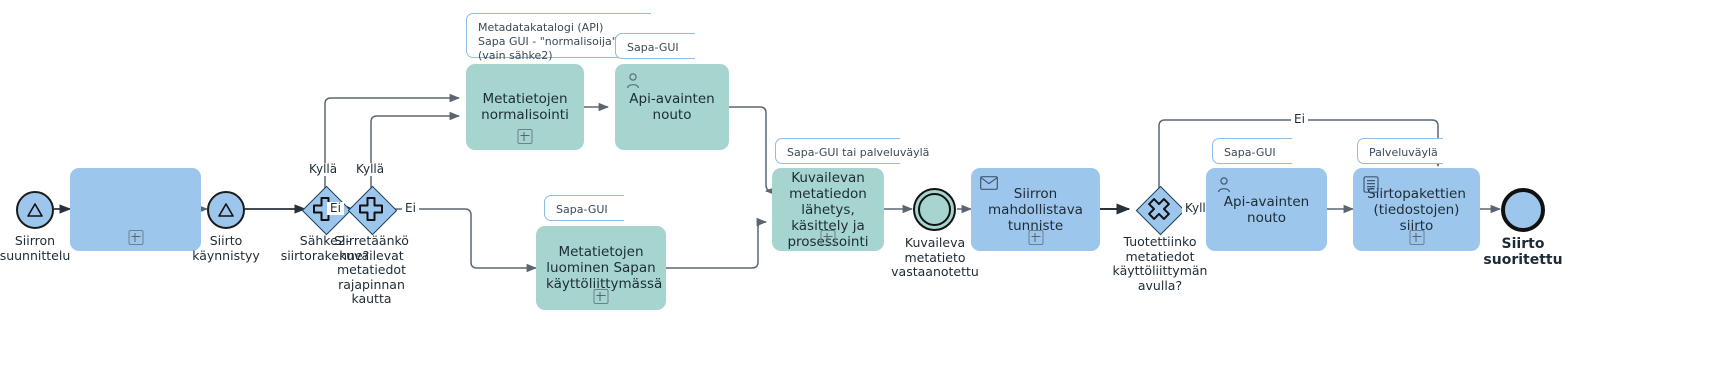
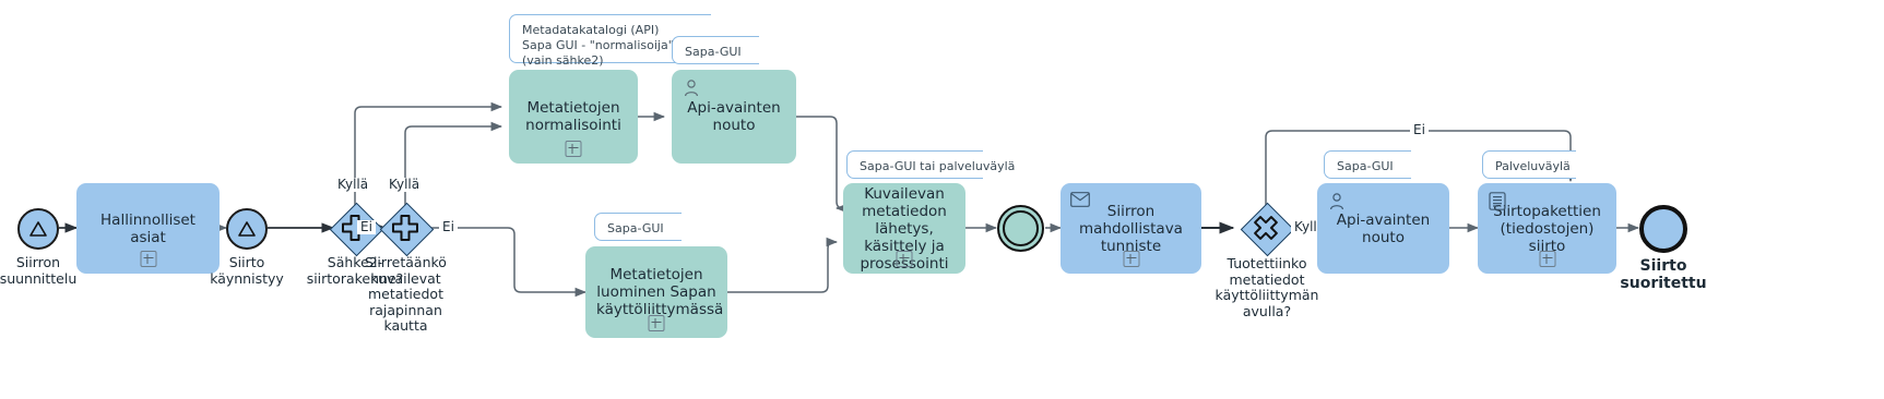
  Siirron
  suunnittelu
+ Hallinnolliset asiat
  Siirto
  käynnistyy
  Sähke2-
  siirtorakenne?
  Siirretäänkö
  kuvailevat
  metatiedot
  rajapinnan
  kautta
  Kyllä
  Kyllä
  Ei
  Ei
  Metadatakatalogi (API)
  Sapa GUI - "normalisoija
  (vain sähke2)
  Metatietojen
  normalisointi
  Sapa-GUI
  Api-avainten nouto
  Sapa-GUI
  Metatietojen
  luominen Sapan
  käyttöliittymässä
  Sapa-GUI tai palveluväylä
  Kuvailevan
  metatiedon
  lähetys, käsittely ja
  prosointi
- Kuvaileva
- metatieto
- vastaanotettu
  Siirron
  mahdollistava
  tunniste
  Tuotettiinko
  metatiedot
  käyttöliittymän
  avulla?
  Kyll
  Ei
  Sapa-GUI
  Api-avainten nouto
  Palveluväylä
  Siirtopakettien
  (tiedostojen) siirto
  Siirto
  suoritettu
